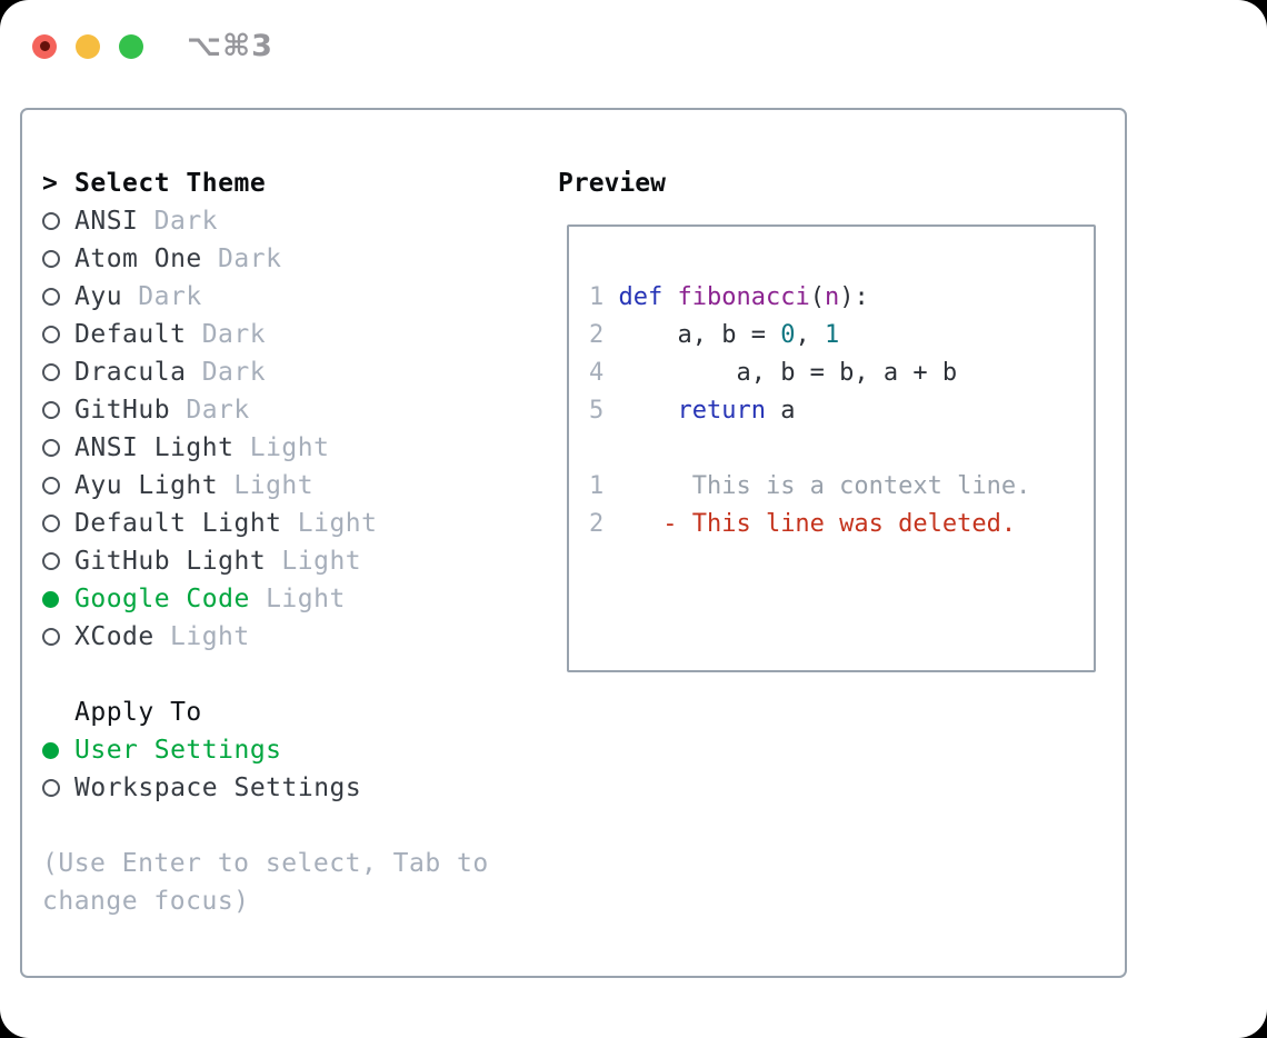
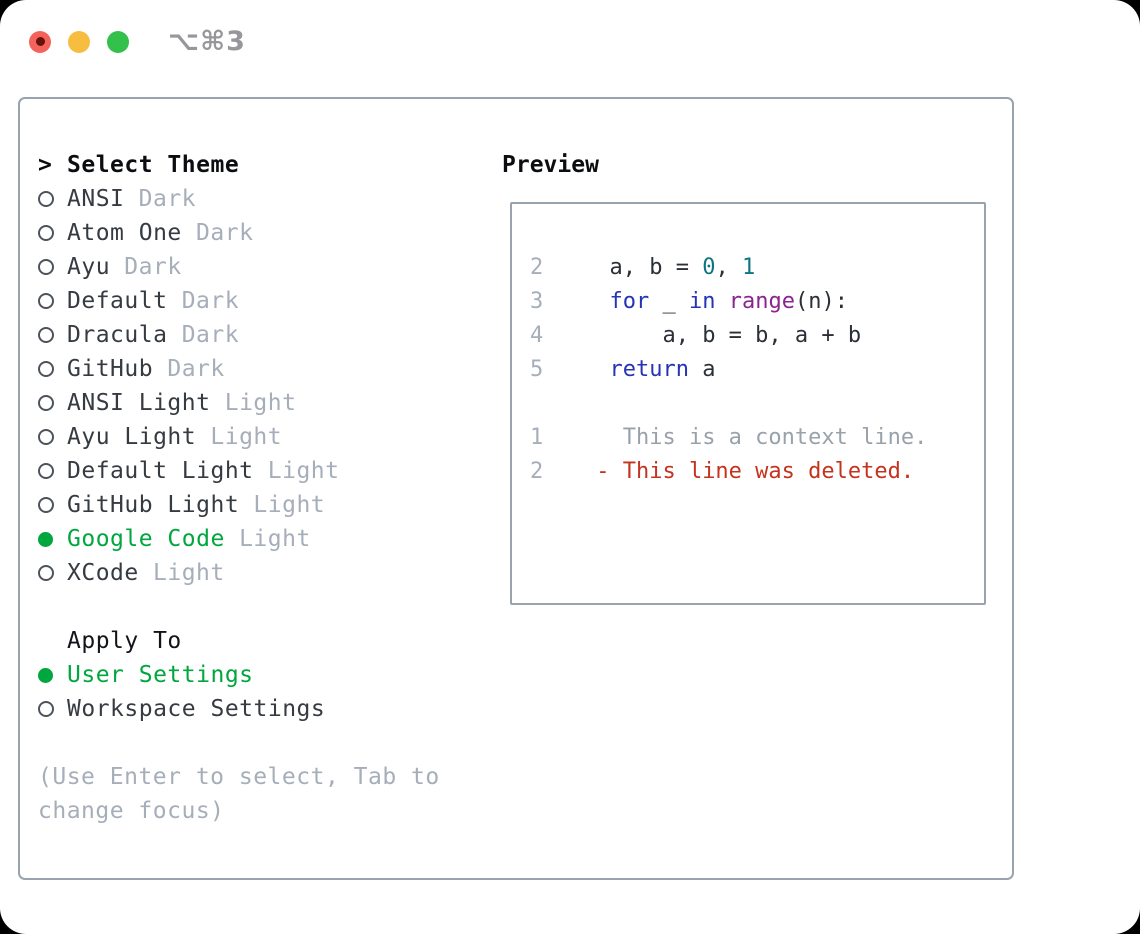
  ⌥⌘3
  >
  Select Theme
  ANSI
  Dark
  Atom One
  Dark
  Ayu
  Dark
  Default
  Dark
  Dracula
  Dark
  GitHub
  Dark
  ANSI Light
  Light
  Ayu Light
  Light
  Default Light
  Light
  GitHub Light
  Light
  Google Code
  Light
  XCode
  Light
  Apply To
  User Settings
  Workspace Settings
  (Use Enter to select, Tab to
  change focus)
  Preview
- 1 def fibonacci(n):
  2 a, b = 0, 1
+ 3 for _ in range(n):
  4 a, b = b, a + b
  5 return a
  1 This is a context line.
  2 - This line was deleted.
